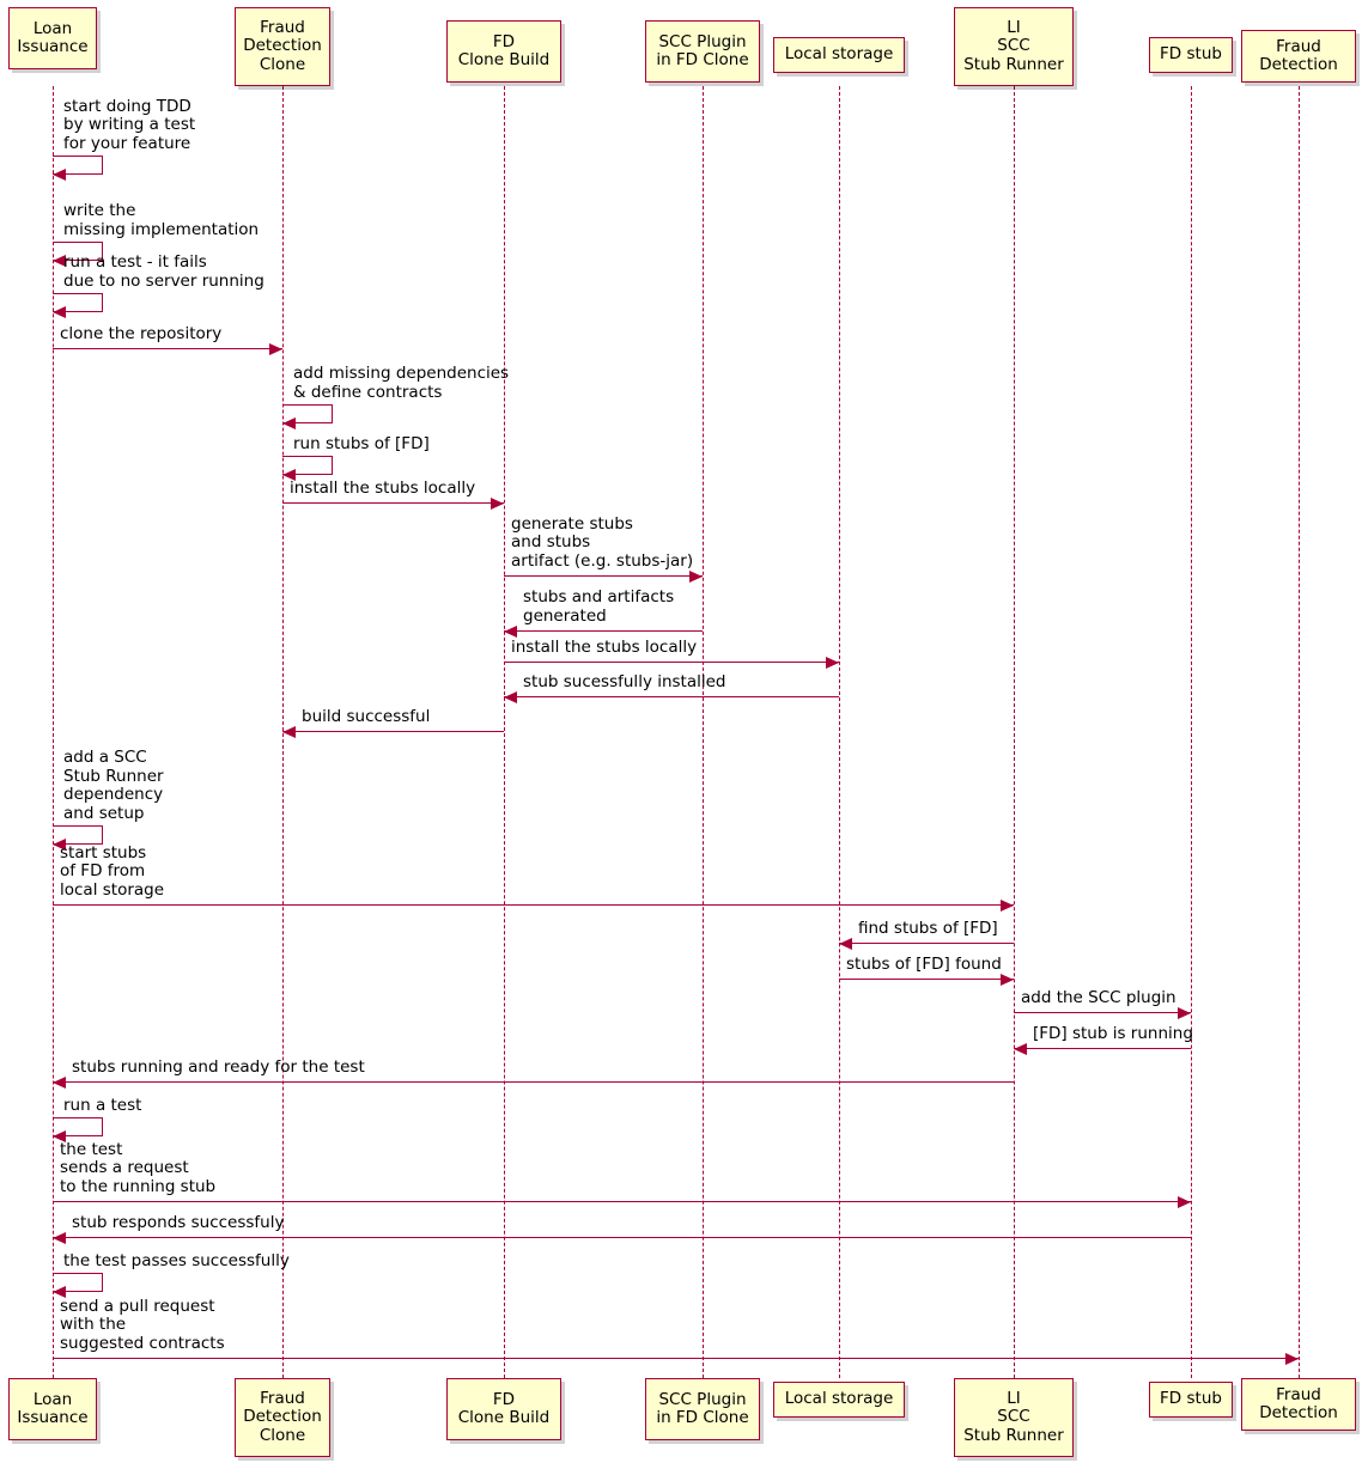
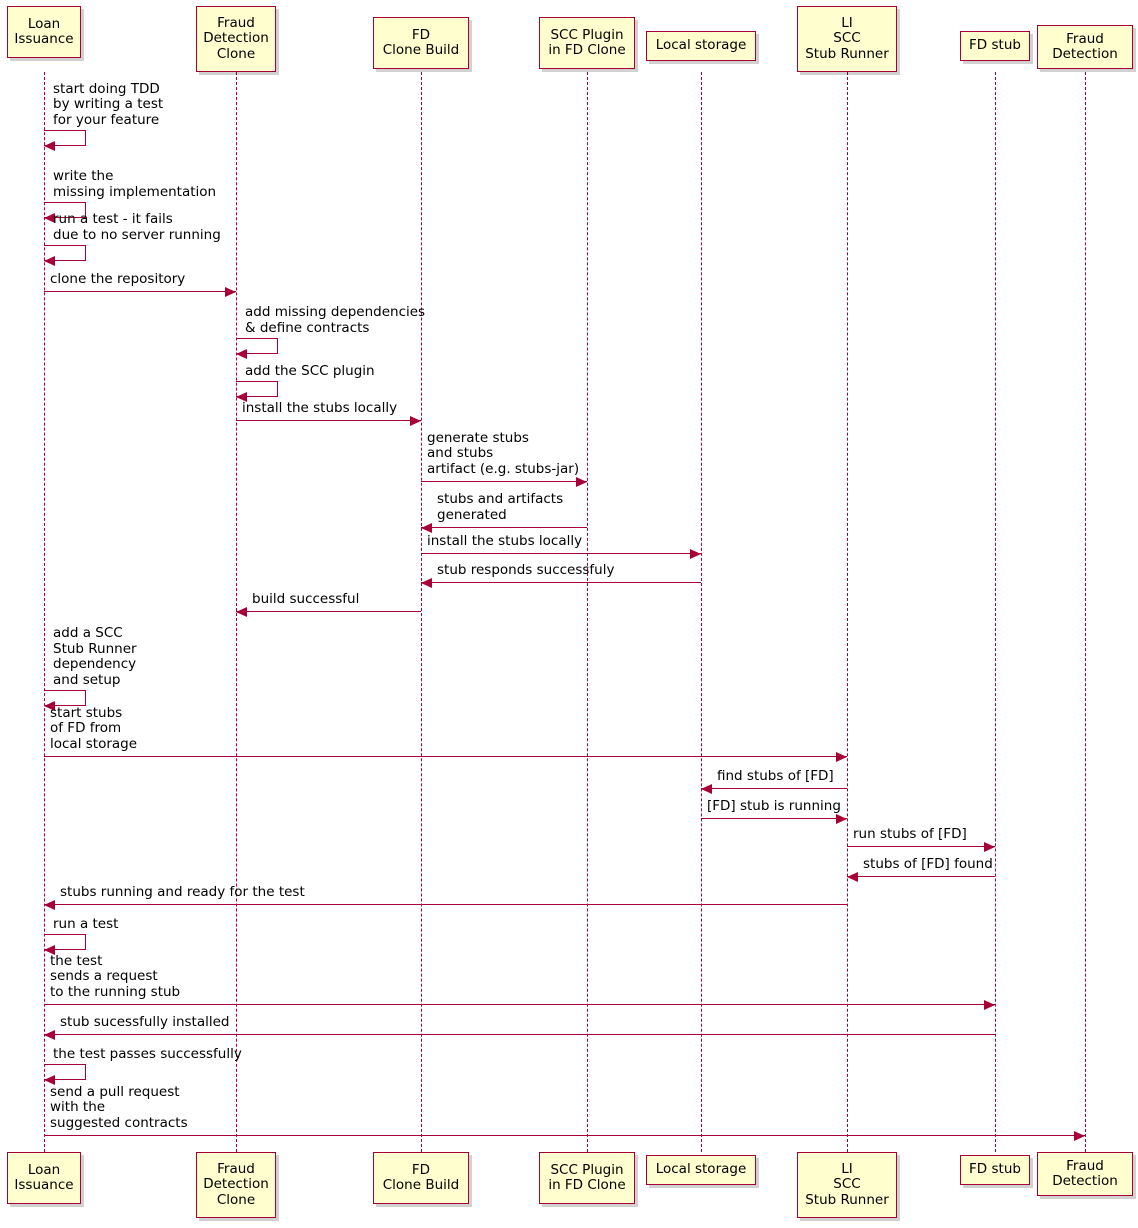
  Loan
  Issuance
  Loan
  Issuance
  Fraud
  Detection
  Clone
  Fraud
  Detection
  Clone
  FD
  Clone Build
  FD
  Clone Build
  SCC Plugin
  in FD Clone
  SCC Plugin
  in FD Clone
  Local storage
  Local storage
  LI
  SCC
  Stub Runner
  LI
  SCC
  Stub Runner
  FD stub
  FD stub
  Fraud
  Detection
  Fraud
  Detection
  start doing TDD
  by writing a test
  for your feature
  write the
  missing implementation
  run a test - it fails
  due to no server running
  clone the repository
  add missing dependencies
  & define contracts
- run stubs of [FD]
+ add the SCC plugin
  install the stubs locally
  generate stubs
  and stubs
  artifact (e.g. stubs-jar)
  stubs and artifacts
  generated
  install the stubs locally
- stub sucessfully installed
+ stub responds successfuly
  build successful
  add a SCC
  Stub Runner
  dependency
  and setup
  start stubs
  of FD from
  local storage
  find stubs of [FD]
- stubs of [FD] found
+ [FD] stub is running
- add the SCC plugin
+ run stubs of [FD]
- [FD] stub is running
+ stubs of [FD] found
  stubs running and ready for the test
  run a test
  the test
  sends a request
  to the running stub
- stub responds successfuly
+ stub sucessfully installed
  the test passes successfully
  send a pull request
  with the
  suggested contracts
